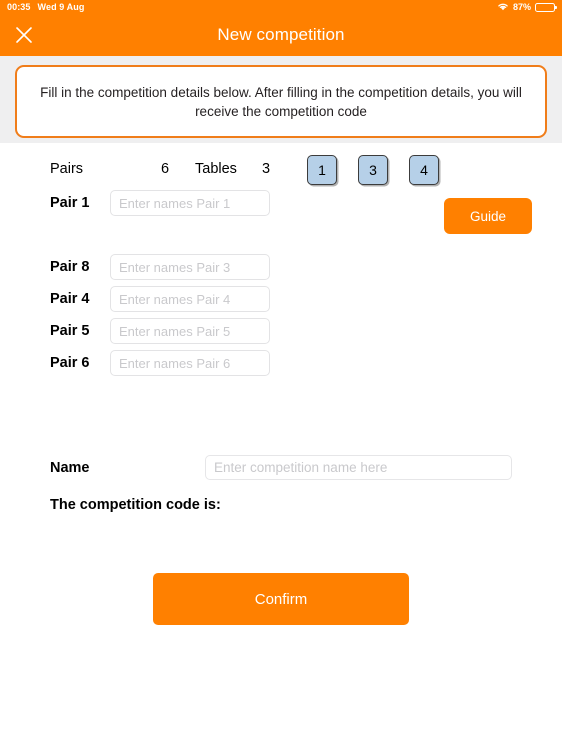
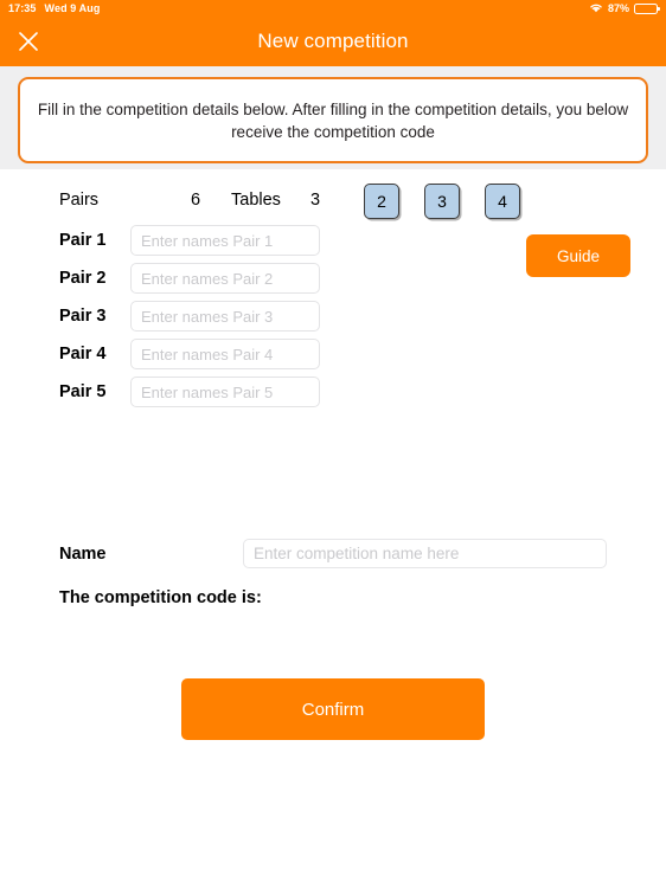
- 00:35
+ 17:35
  Wed 9 Aug
  87%
  New competition
- Fill in the competition details below. After filling in the competition details, you will receive the competition code
+ Fill in the competition details below. After filling in the competition details, you below receive the competition code
  Pairs
  6
  Tables
  3
- 1
+ 2
  3
  4
  Pair 1
  Enter names Pair 1
+ Pair 2
+ Enter names Pair 2
- Pair 8
+ Pair 3
  Enter names Pair 3
  Pair 4
  Enter names Pair 4
  Pair 5
  Enter names Pair 5
- Pair 6
- Enter names Pair 6
  Guide
  Name
  Enter competition name here
  The competition code is:
  Confirm
